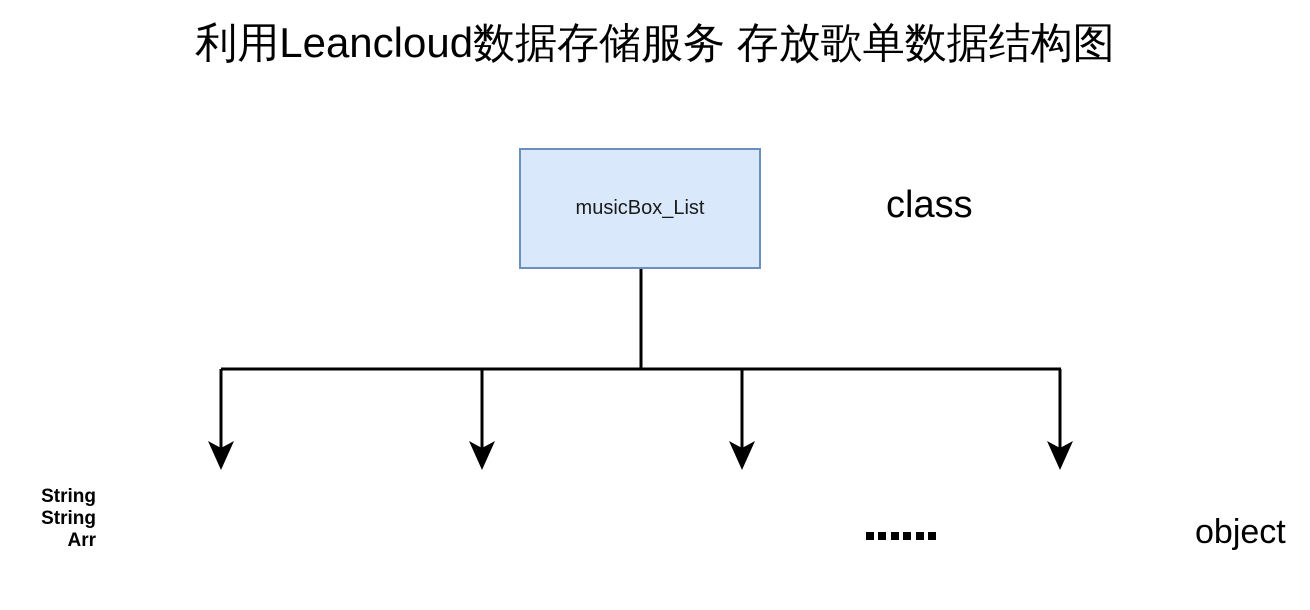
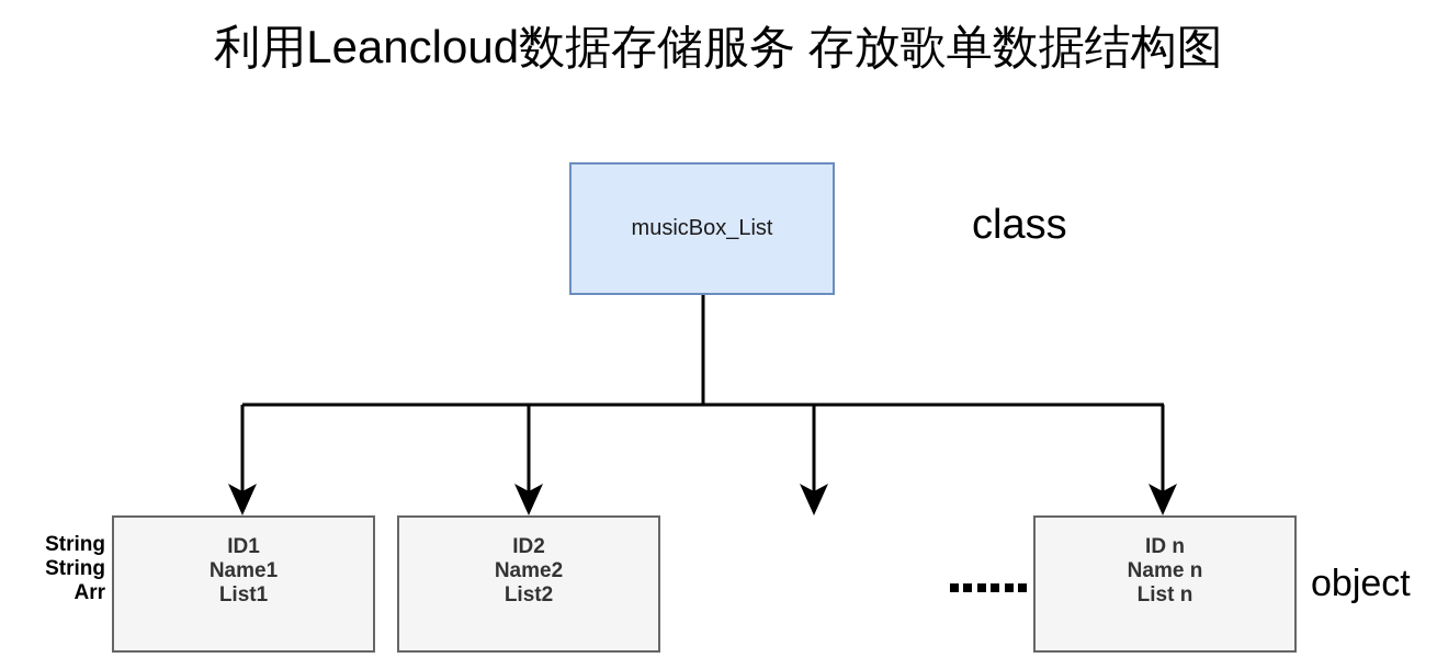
  利用Leancloud数据存储服务 存放歌单数据结构图
  musicBox_List
  class
  object
  String
  String
  Arr
+ ID1
+ Name1
+ List1
+ ID2
+ Name2
+ List2
+ ID n
+ Name n
+ List n
